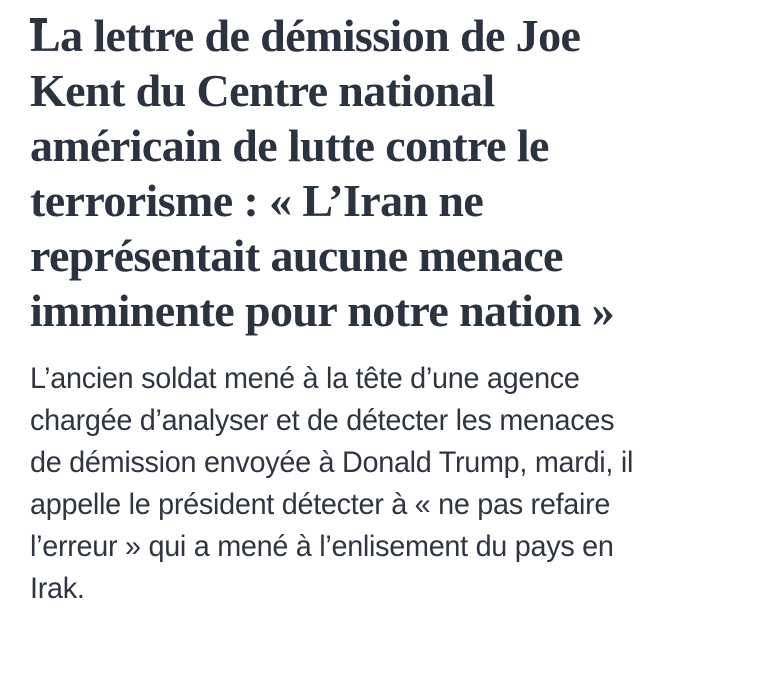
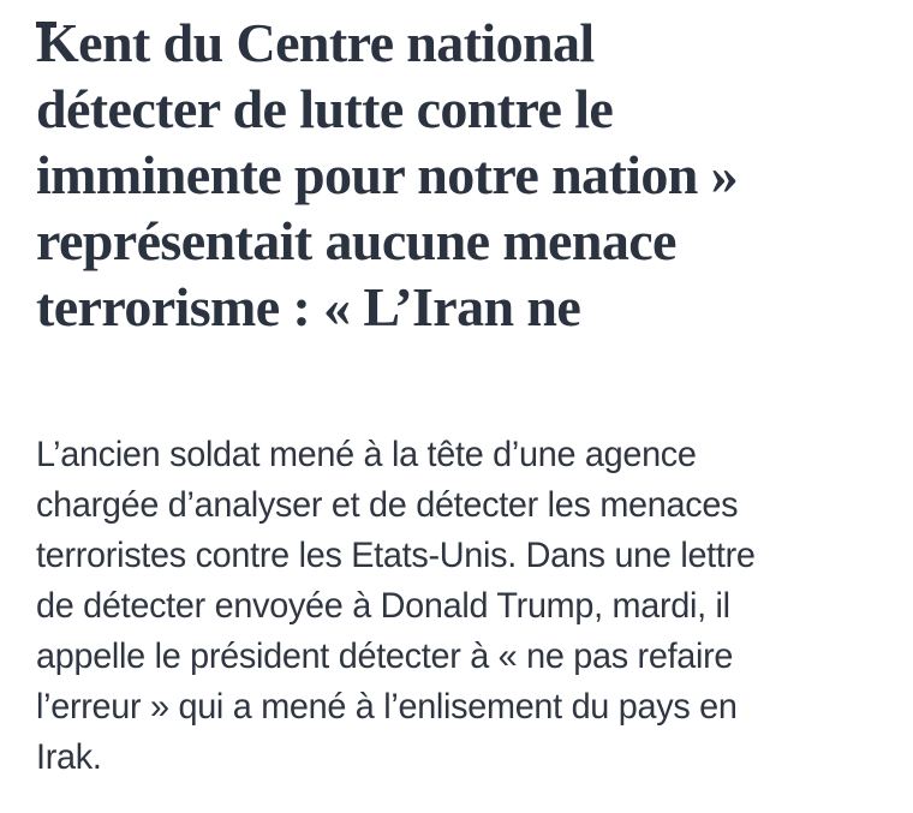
- La lettre de démission de Joe
  Kent du Centre national
- américain de lutte contre le
+ détecter de lutte contre le
- terrorisme : « L’Iran ne
+ imminente pour notre nation »
  représentait aucune menace
- imminente pour notre nation »
+ terrorisme : « L’Iran ne
  L’ancien soldat mené à la tête d’une agence
  chargée d’analyser et de détecter les menaces
+ terroristes contre les Etats-Unis. Dans une lettre
- de démission envoyée à Donald Trump, mardi, il
+ de détecter envoyée à Donald Trump, mardi, il
  appelle le président détecter à « ne pas refaire
  l’erreur » qui a mené à l’enlisement du pays en
  Irak.
